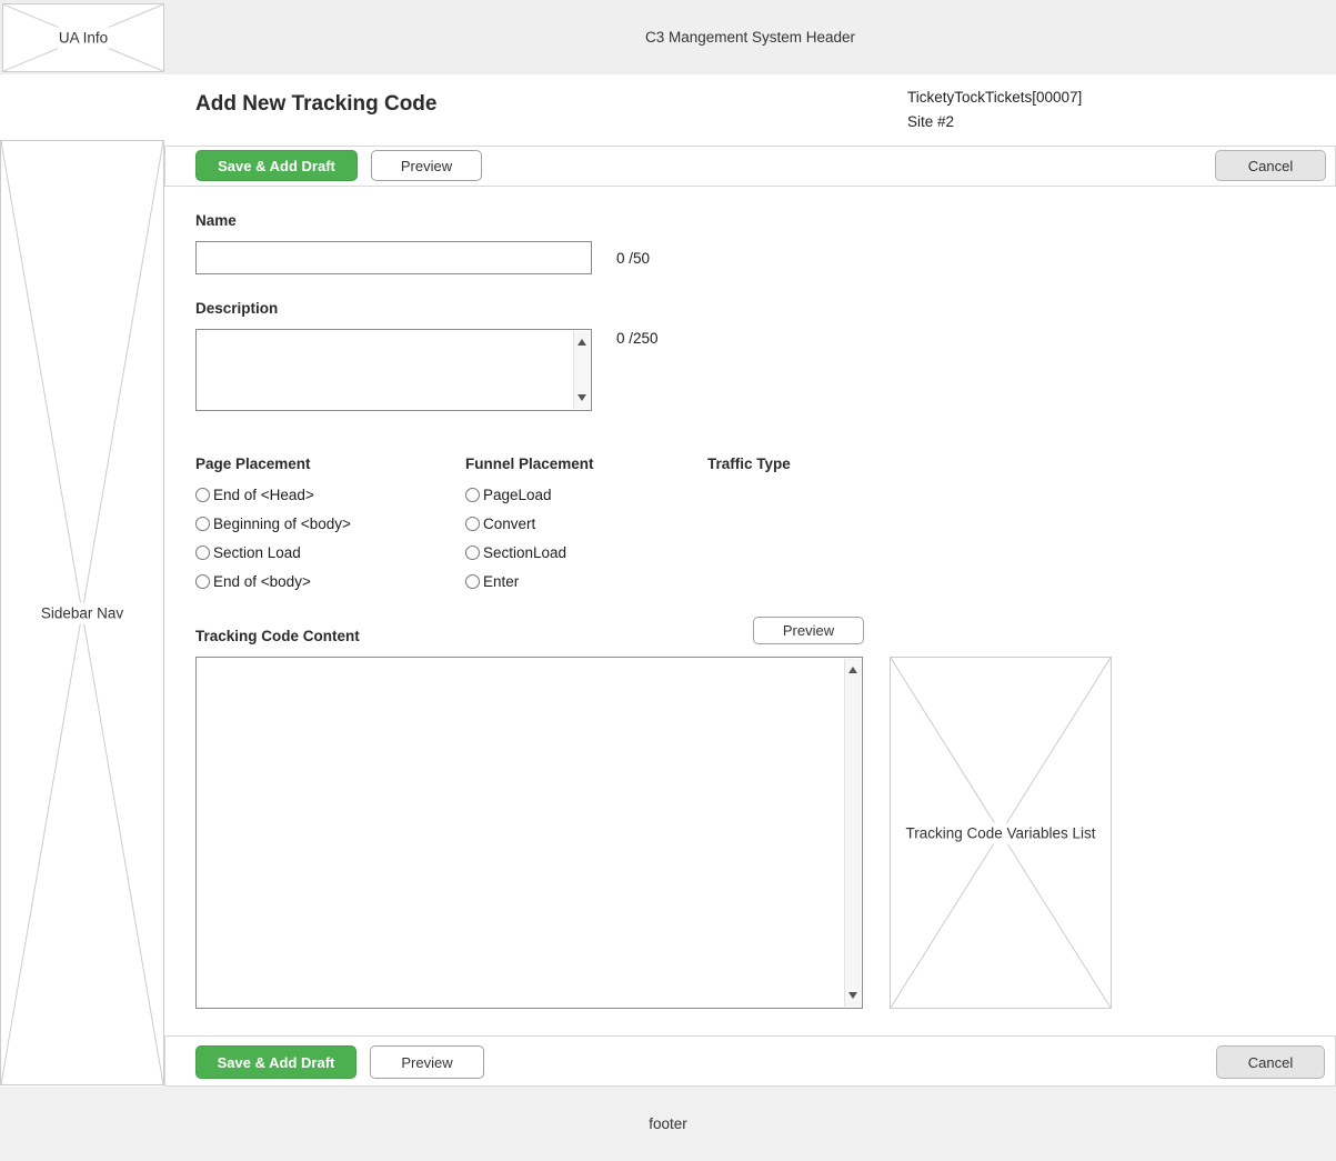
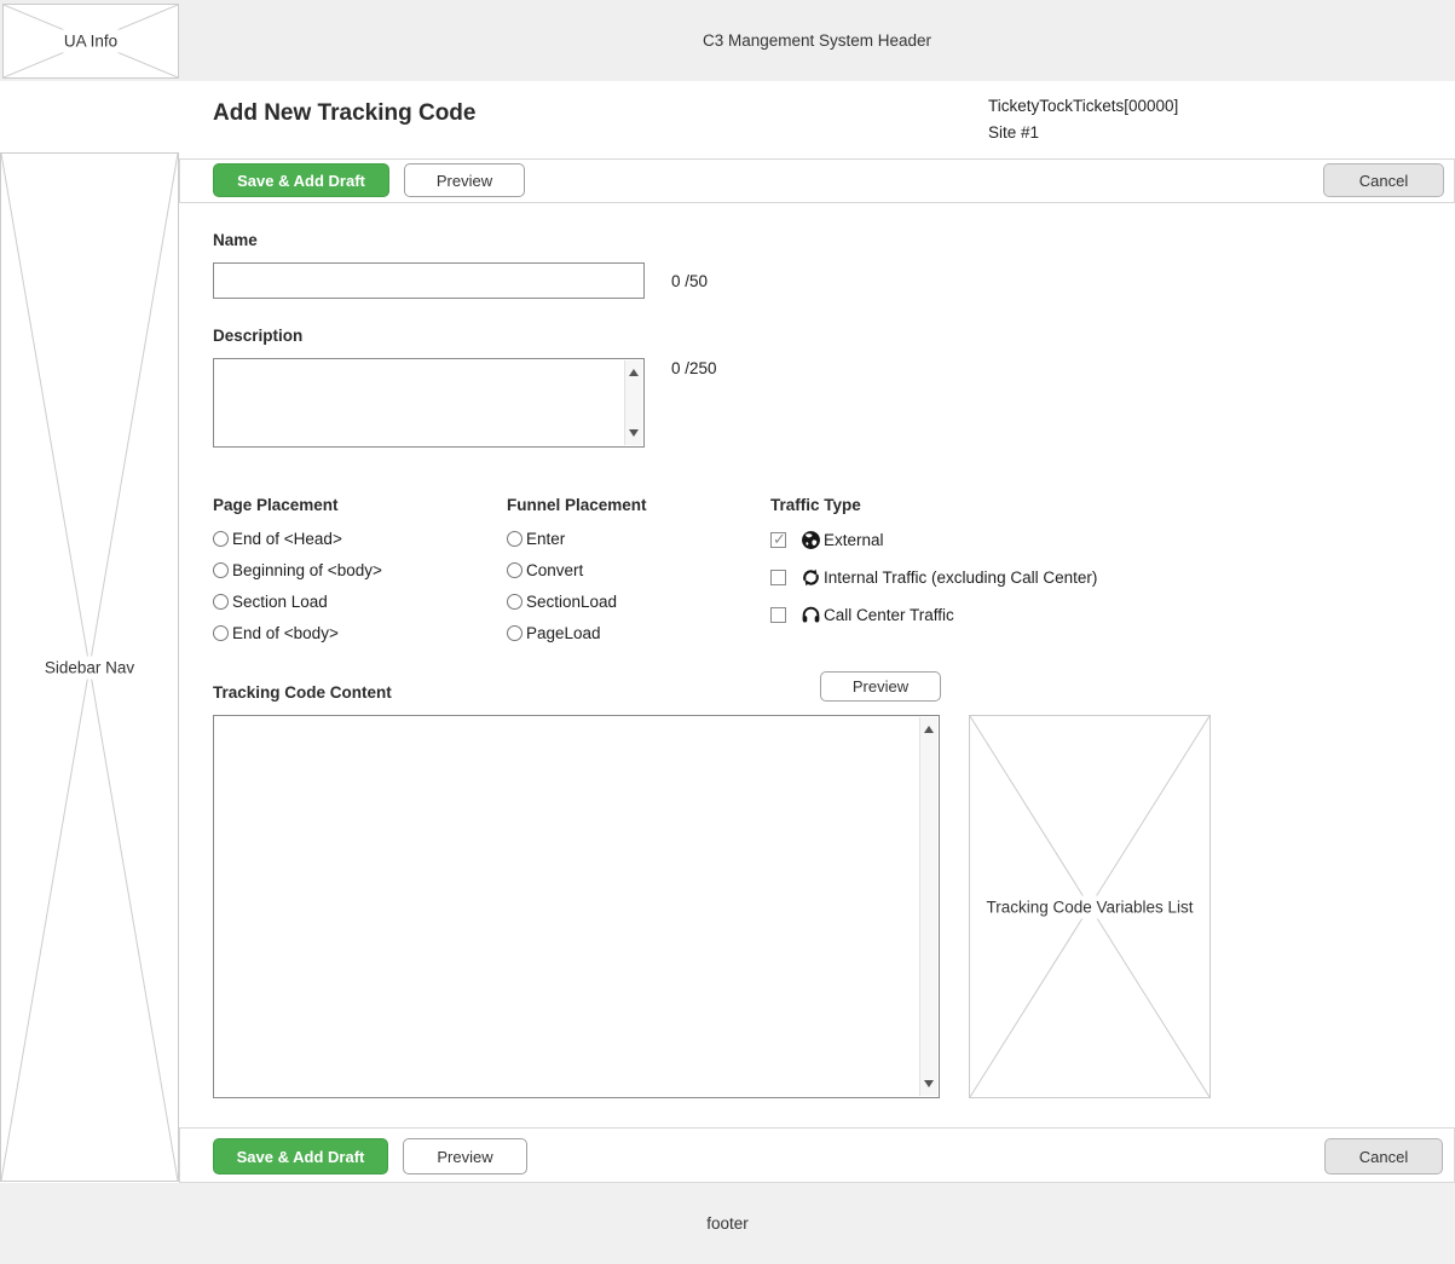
  UA Info
  C3 Mangement System Header
  Add New Tracking Code
- TicketyTockTickets[00007]
+ TicketyTockTickets[00000]
- Site #2
+ Site #1
  Sidebar Nav
  Save & Add Draft
  Preview
  Cancel
  Name
  0 /50
  Description
  0 /250
  Page Placement
  End of <Head>
  Beginning of <body>
  Section Load
  End of <body>
  Funnel Placement
- PageLoad
+ Enter
  Convert
  SectionLoad
- Enter
+ PageLoad
  Traffic Type
+ External
+ Internal Traffic (excluding Call Center)
+ Call Center Traffic
  Tracking Code Content
  Preview
  Tracking Code Variables List
  Save & Add Draft
  Preview
  Cancel
  footer
